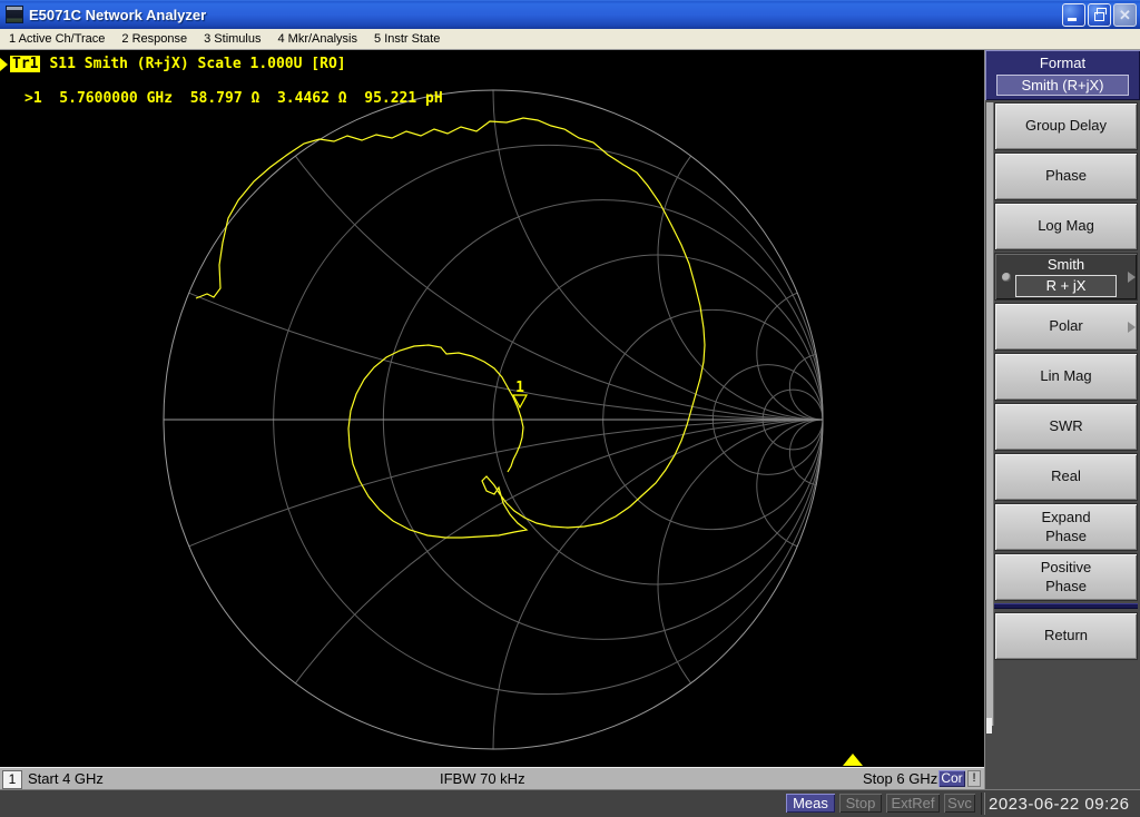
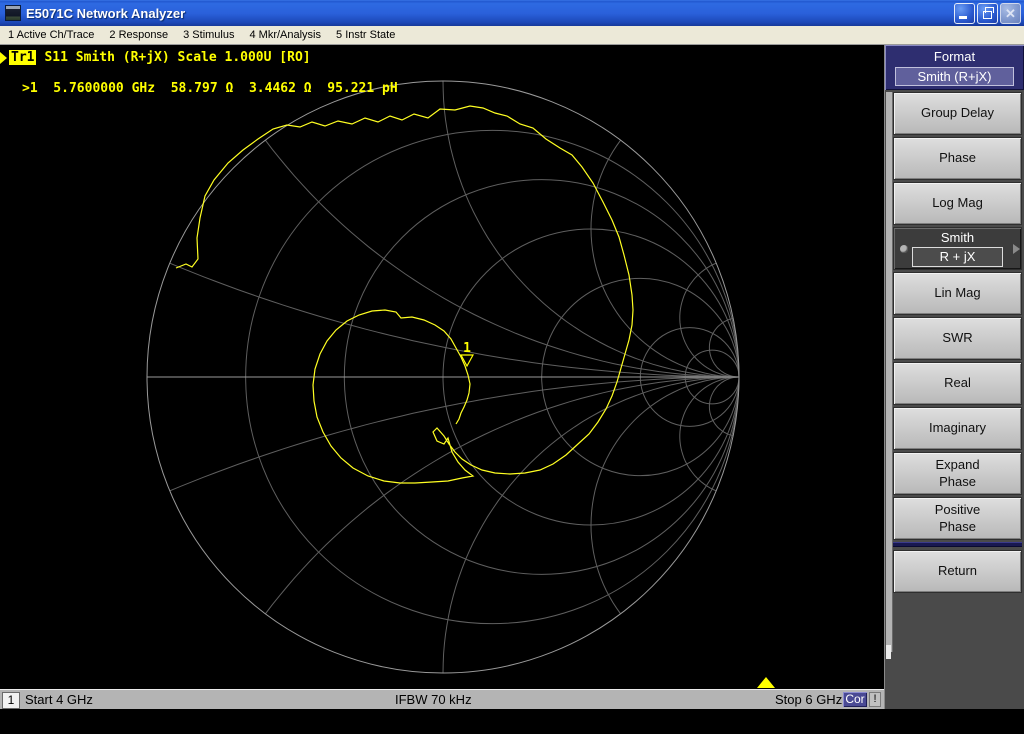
  E5071C Network Analyzer
  ✕
  1 Active Ch/Trace
  2 Response
  3 Stimulus
  4 Mkr/Analysis
  5 Instr State
  1
  Tr1
  S11 Smith (R+jX) Scale 1.000U [RO]
  >1 5.7600000 GHz 58.797 Ω 3.4462 Ω 95.221 pH
  Format
  Smith (R+jX)
  Group Delay
  Phase
  Log Mag
  Smith
  R + jX
- Polar
  Lin Mag
  SWR
  Real
+ Imaginary
  Expand
  Phase
  Positive
  Phase
  Return
  1
  Start 4 GHz
  IFBW 70 kHz
  Stop 6 GHz
  Cor
  !
- Meas
- Stop
- ExtRef
- Svc
- 2023-06-22 09:26
